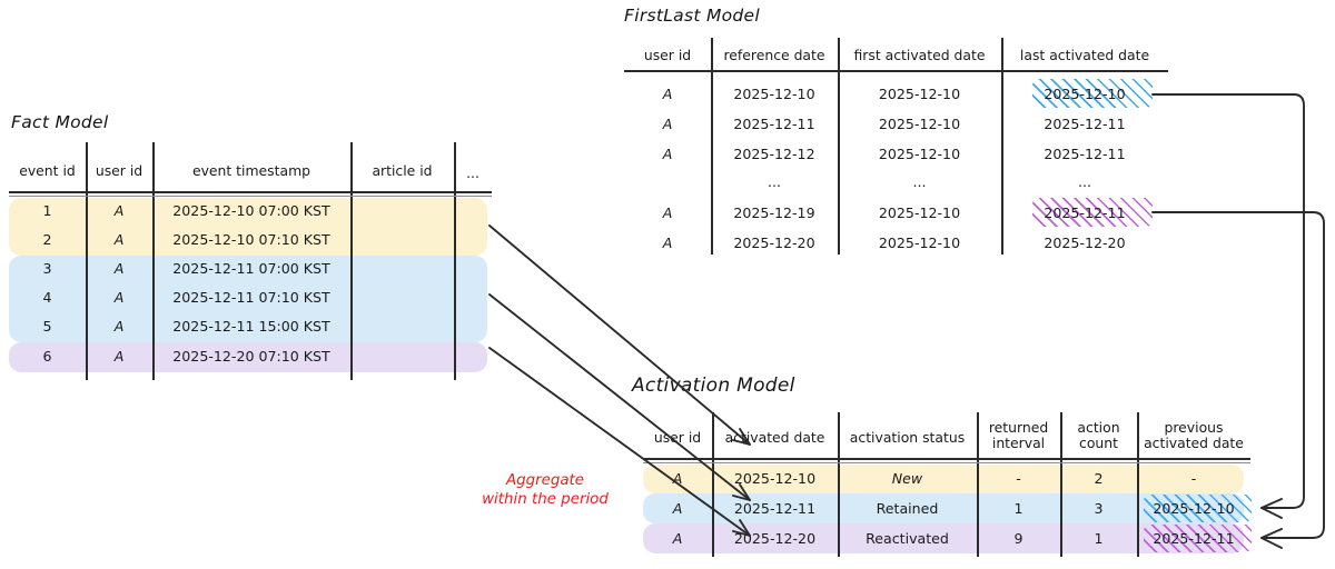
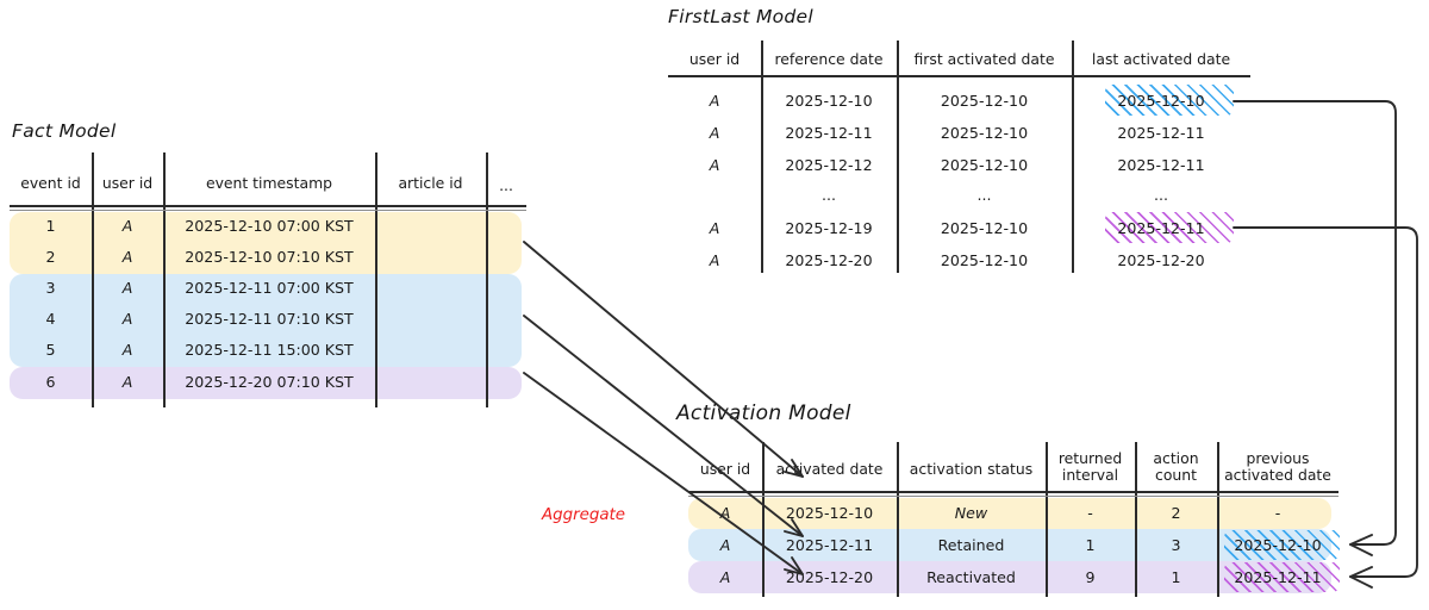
  Fact Model
  event id
  user id
  event timestamp
  article id
  ...
  1
  A
  2025-12-10 07:00 KST
  2
  A
  2025-12-10 07:10 KST
  3
  A
  2025-12-11 07:00 KST
  4
  A
  2025-12-11 07:10 KST
  5
  A
  2025-12-11 15:00 KST
  6
  A
  2025-12-20 07:10 KST
  FirstLast Model
  user id
  reference date
  first activated date
  last activated date
  A
  2025-12-10
  2025-12-10
  2025-12-10
  A
  2025-12-11
  2025-12-10
  2025-12-11
  A
  2025-12-12
  2025-12-10
  2025-12-11
  ...
  ...
  ...
  A
  2025-12-19
  2025-12-10
  2025-12-11
  A
  2025-12-20
  2025-12-10
  2025-12-20
  Activation Model
  user id
  activated date
  activation status
  returned
  interval
  action
  count
  previous
  activated date
  A
  2025-12-10
  New
  -
  2
  -
  A
  2025-12-11
  Retained
  1
  3
  2025-12-10
  A
  2025-12-20
  Reactivated
  9
  1
  2025-12-11
  Aggregate
- within the period
